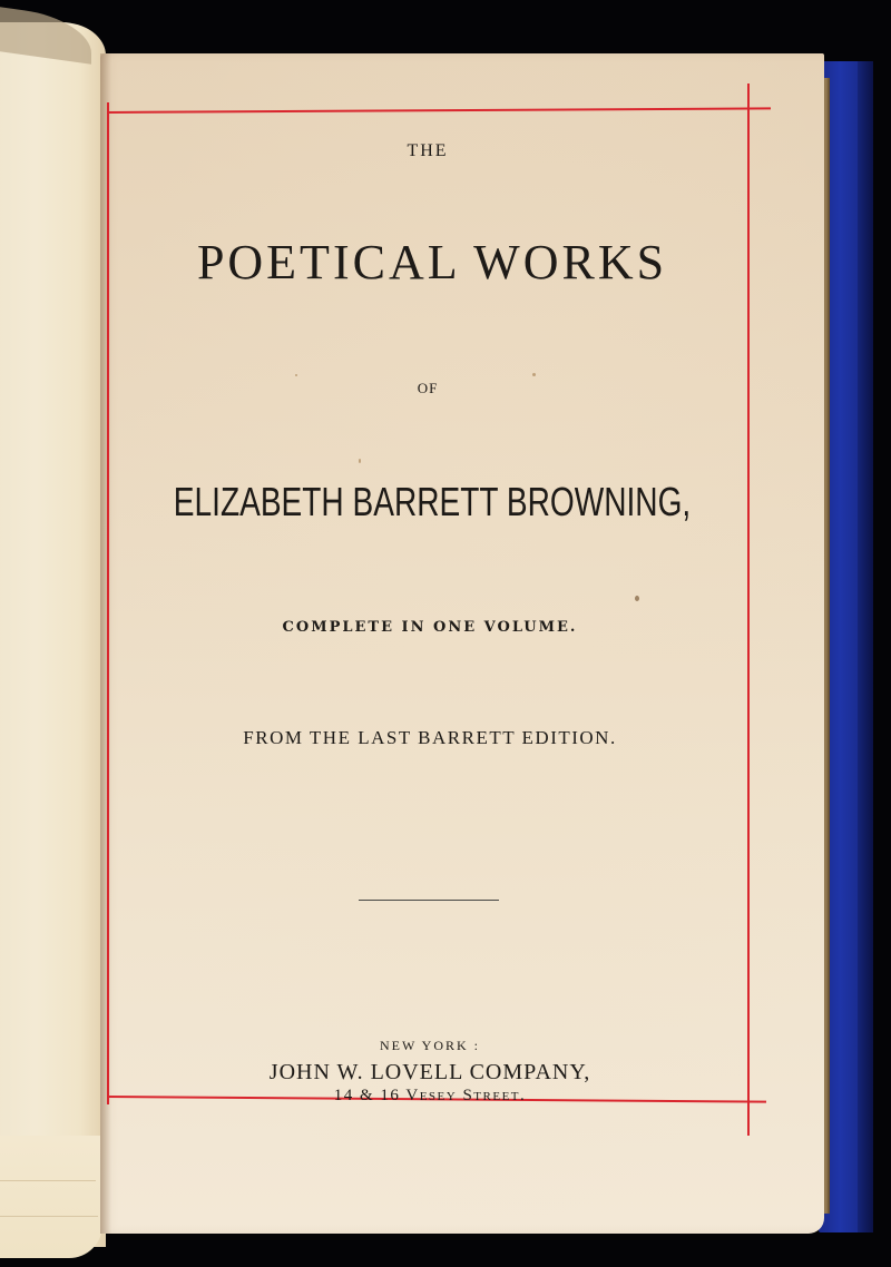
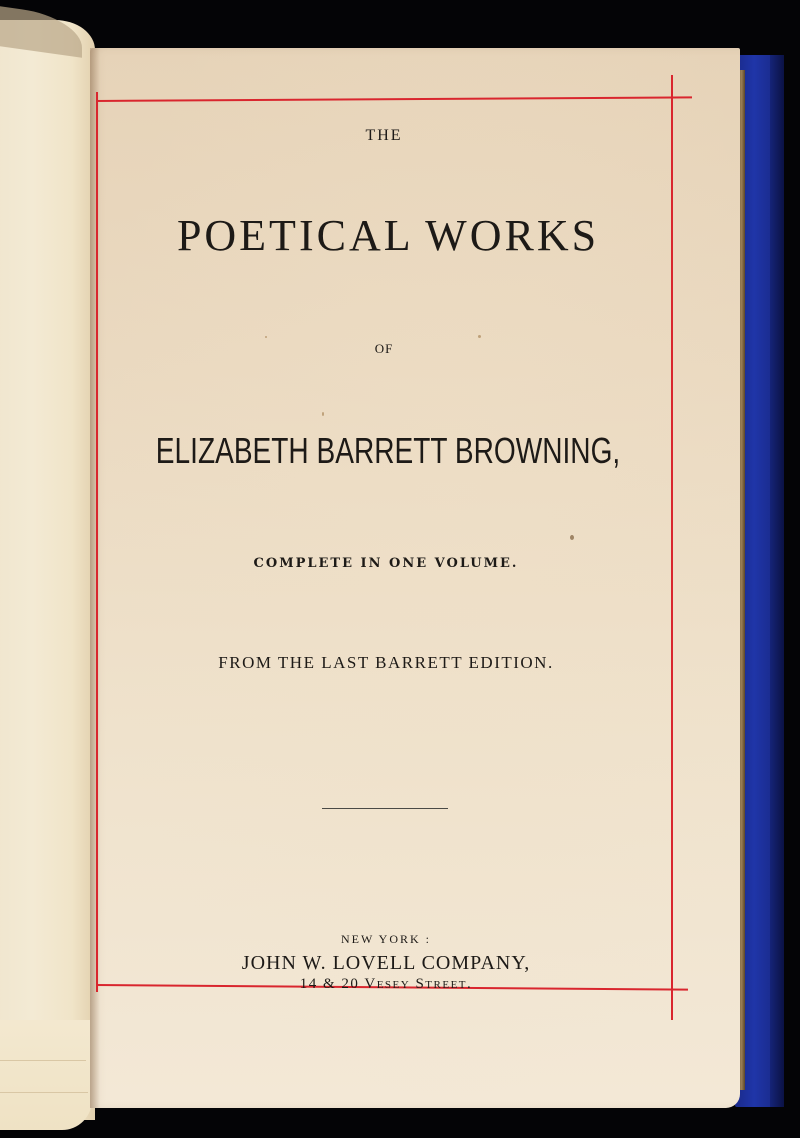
  THE
  POETICAL WORKS
  OF
  ELIZABETH BARRETT BROWNING,
  COMPLETE IN ONE VOLUME.
  FROM THE LAST BARRETT EDITION.
  NEW YORK :
  JOHN W. LOVELL COMPANY,
- 14 & 16 Vesey Street.
+ 14 & 20 Vesey Street.
